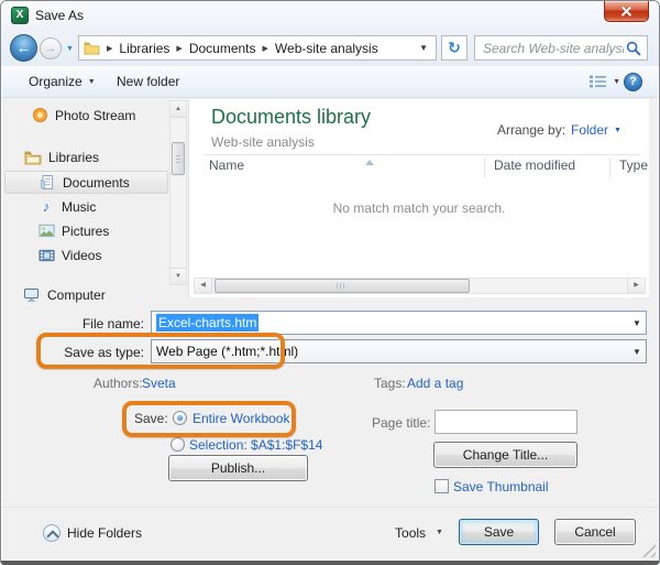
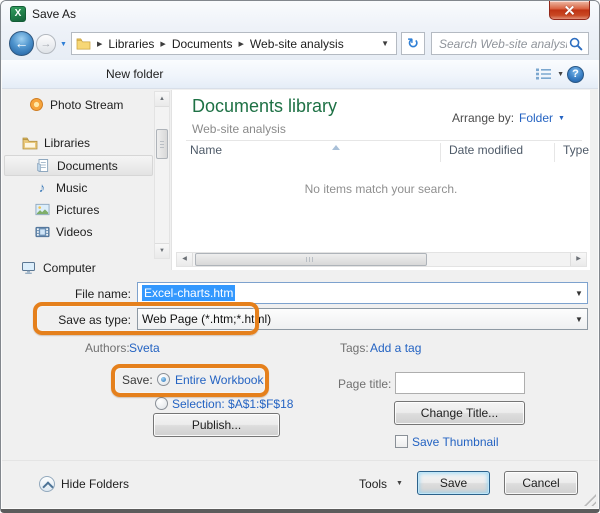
  X
  Save As
  ←
  →
  Libraries
  Documents
  Web-site analysis
  ▼
  ↻
  Search Web-site analysi
- Organize
  New folder
  ?
  Photo Stream
  Libraries
  Documents
  ♪
  Music
  Pictures
  Videos
  Computer
  Documents library
  Web-site analysis
  Arrange by:
  Folder
  Name
  Date modified
  Type
- No match match your search.
+ No items match your search.
  File name:
  Excel-charts.htm
  ▼
  Save as type:
  Web Page (*.htm;*.html)
  ▼
  Authors:
  Sveta
  Tags:
  Add a tag
  Save:
  Entire Workbook
- Selection: $A$1:$F$14
+ Selection: $A$1:$F$18
  Publish...
  Page title:
  Change Title...
  Save Thumbnail
  Hide Folders
  Tools
  Save
  Cancel
